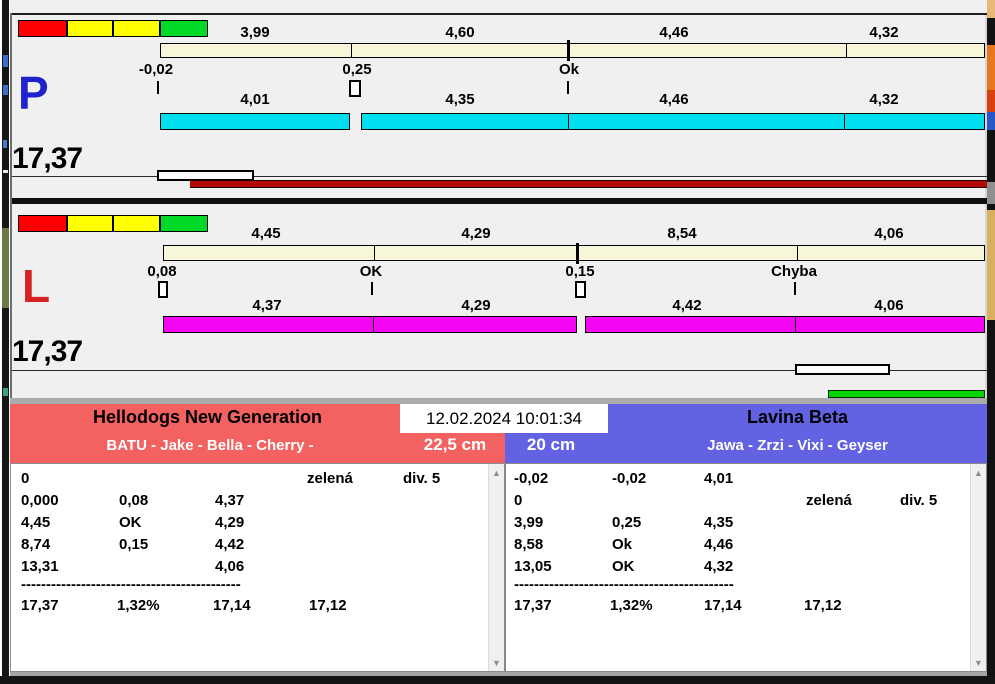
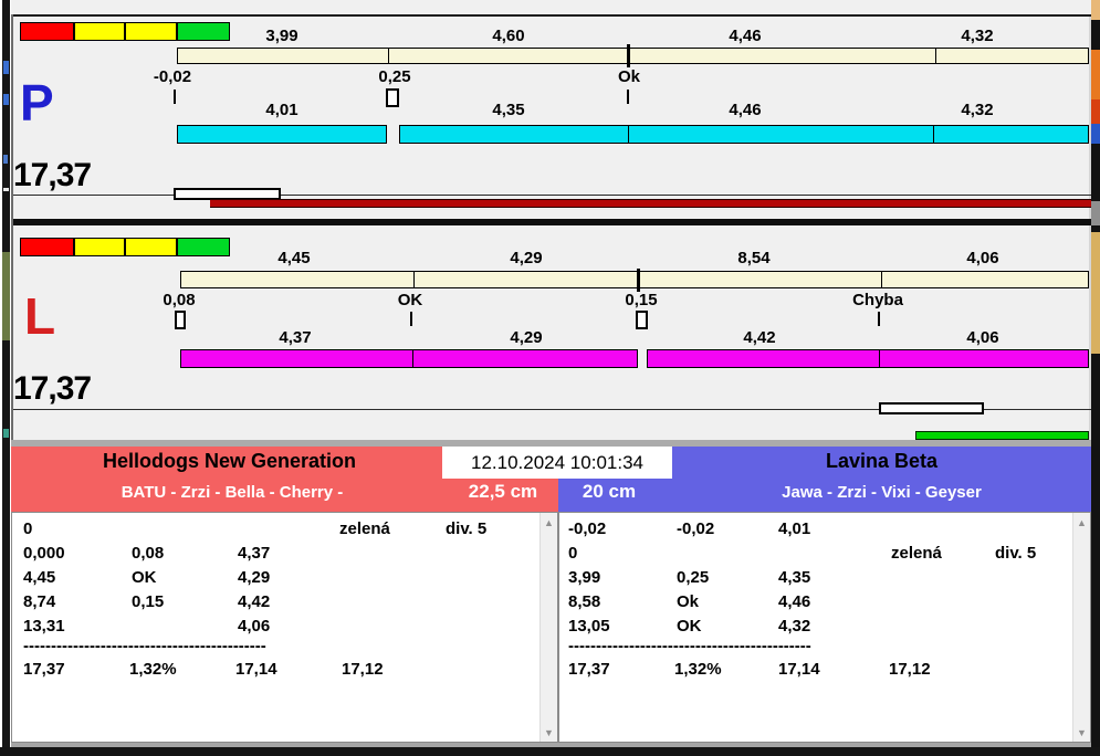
  3,99
  4,60
  4,46
  4,32
  -0,02
  0,25
  Ok
  4,01
  4,35
  4,46
  4,32
  P
  17,37
  4,45
  4,29
  8,54
  4,06
  0,08
  OK
  0,15
  Chyba
  4,37
  4,29
  4,42
  4,06
  L
  17,37
  Hellodogs New Generation
- BATU - Jake - Bella - Cherry -
+ BATU - Zrzi - Bella - Cherry -
  22,5 cm
  Lavina Beta
  20 cm
  Jawa - Zrzi - Vixi - Geyser
- 12.02.2024 10:01:34
+ 12.10.2024 10:01:34
  0
  zelená
  div. 5
  0,000
  0,08
  4,37
  4,45
  OK
  4,29
  8,74
  0,15
  4,42
  13,31
  4,06
  --------------------------------------------
  17,37
  1,32%
  17,14
  17,12
  ▲
  ▼
  -0,02
  -0,02
  4,01
  0
  zelená
  div. 5
  3,99
  0,25
  4,35
  8,58
  Ok
  4,46
  13,05
  OK
  4,32
  --------------------------------------------
  17,37
  1,32%
  17,14
  17,12
  ▲
  ▼
